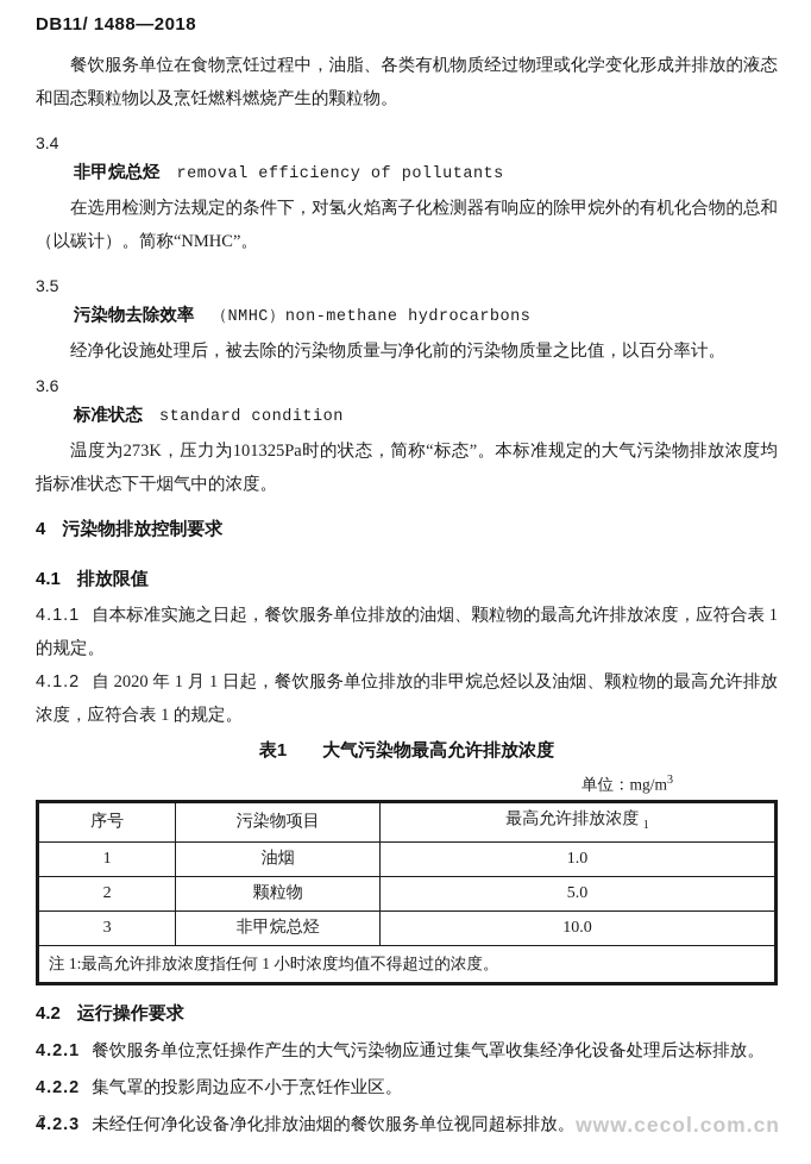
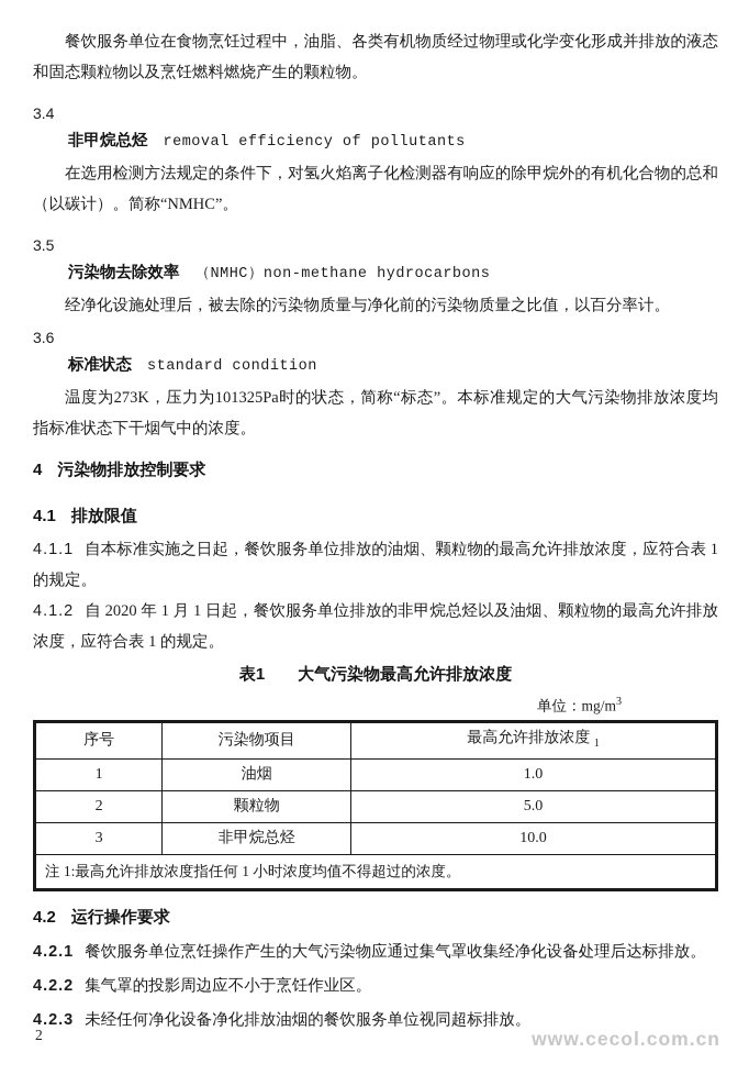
- DB11/ 1488—2018
  餐饮服务单位在食物烹饪过程中，油脂、各类有机物质经过物理或化学变化形成并排放的液态和固态颗粒物以及烹饪燃料燃烧产生的颗粒物。
  3.4
  非甲烷总烃 removal efficiency of pollutants
  在选用检测方法规定的条件下，对氢火焰离子化检测器有响应的除甲烷外的有机化合物的总和（以碳计）。简称“NMHC”。
  3.5
  污染物去除效率 （NMHC）non-methane hydrocarbons
  经净化设施处理后，被去除的污染物质量与净化前的污染物质量之比值，以百分率计。
  3.6
  标准状态 standard condition
  温度为273K，压力为101325Pa时的状态，简称“标态”。本标准规定的大气污染物排放浓度均指标准状态下干烟气中的浓度。
  4 污染物排放控制要求
  4.1 排放限值
  4.1.1 自本标准实施之日起，餐饮服务单位排放的油烟、颗粒物的最高允许排放浓度，应符合表 1 的规定。
  4.1.2 自 2020 年 1 月 1 日起，餐饮服务单位排放的非甲烷总烃以及油烟、颗粒物的最高允许排放浓度，应符合表 1 的规定。
  表1 大气污染物最高允许排放浓度
  单位：mg/m3
  序号	污染物项目	最高允许排放浓度 1
  1	油烟	1.0
  2	颗粒物	5.0
  3	非甲烷总烃	10.0
  注 1:最高允许排放浓度指任何 1 小时浓度均值不得超过的浓度。
  4.2 运行操作要求
  4.2.1 餐饮服务单位烹饪操作产生的大气污染物应通过集气罩收集经净化设备处理后达标排放。
  4.2.2 集气罩的投影周边应不小于烹饪作业区。
  4.2.3 未经任何净化设备净化排放油烟的餐饮服务单位视同超标排放。
  2
  www.cecol.com.cn
